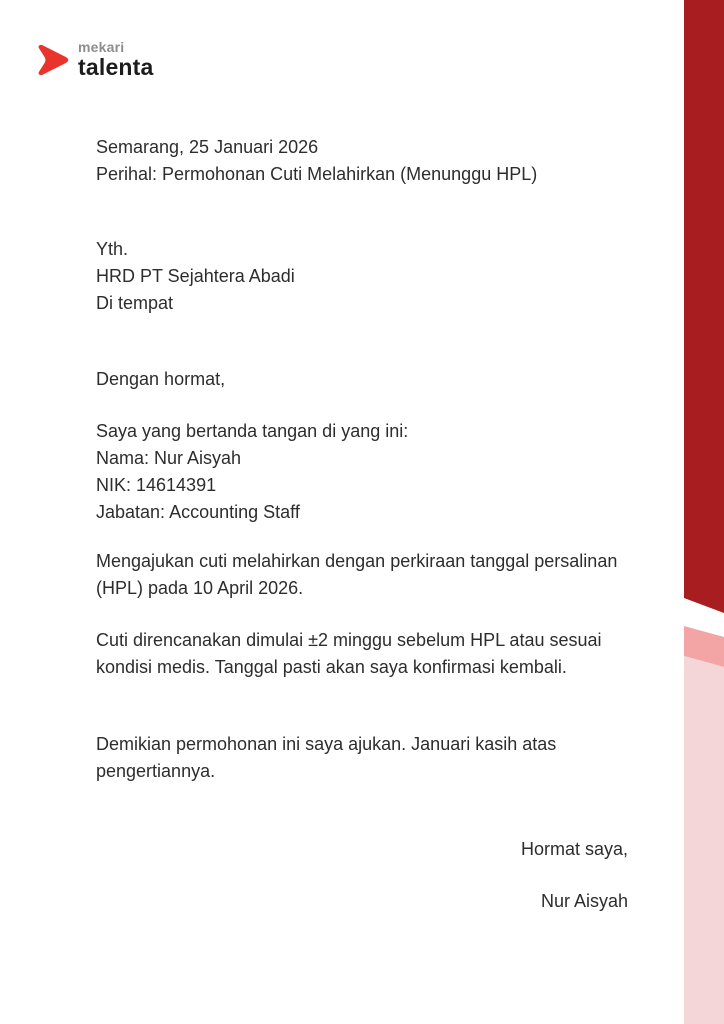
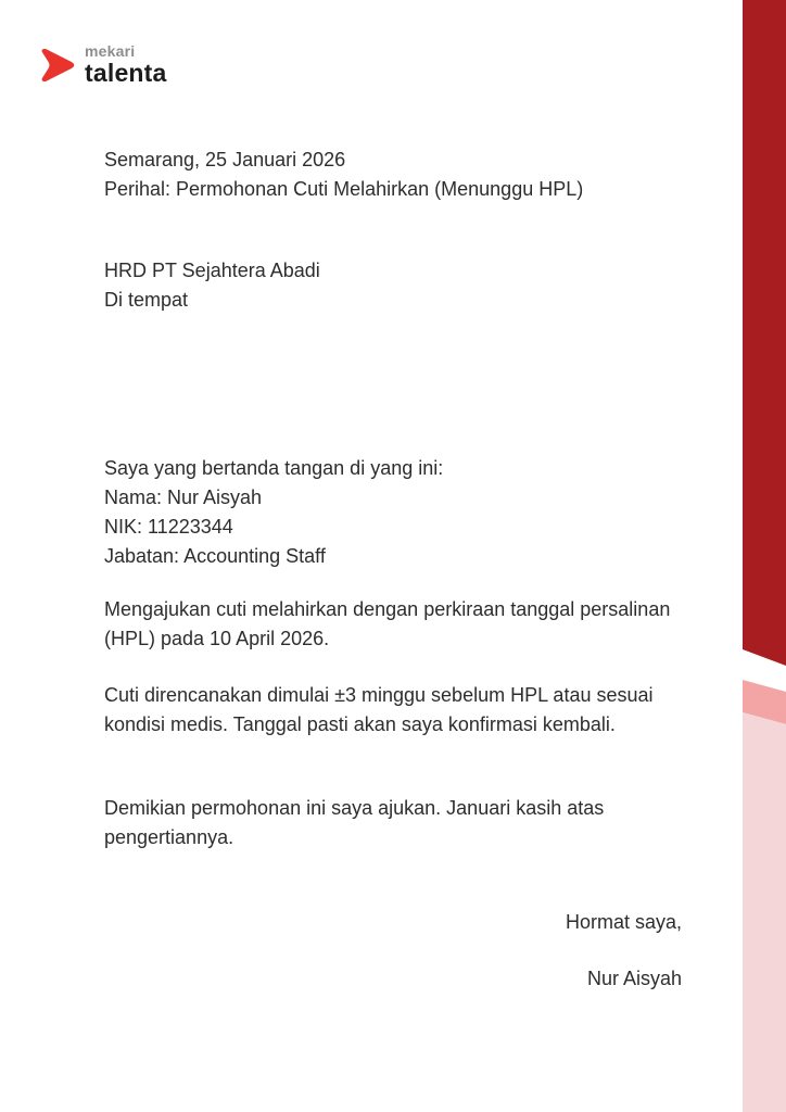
  mekari
  talenta
  Semarang, 25 Januari 2026
  Perihal: Permohonan Cuti Melahirkan (Menunggu HPL)
- Yth.
  HRD PT Sejahtera Abadi
  Di tempat
- Dengan hormat,
  Saya yang bertanda tangan di yang ini:
  Nama: Nur Aisyah
- NIK: 14614391
+ NIK: 11223344
  Jabatan: Accounting Staff
  Mengajukan cuti melahirkan dengan perkiraan tanggal persalinan (HPL) pada 10 April 2026.
- Cuti direncanakan dimulai ±2 minggu sebelum HPL atau sesuai kondisi medis. Tanggal pasti akan saya konfirmasi kembali.
+ Cuti direncanakan dimulai ±3 minggu sebelum HPL atau sesuai kondisi medis. Tanggal pasti akan saya konfirmasi kembali.
  Demikian permohonan ini saya ajukan. Januari kasih atas pengertiannya.
  Hormat saya,
  Nur Aisyah
